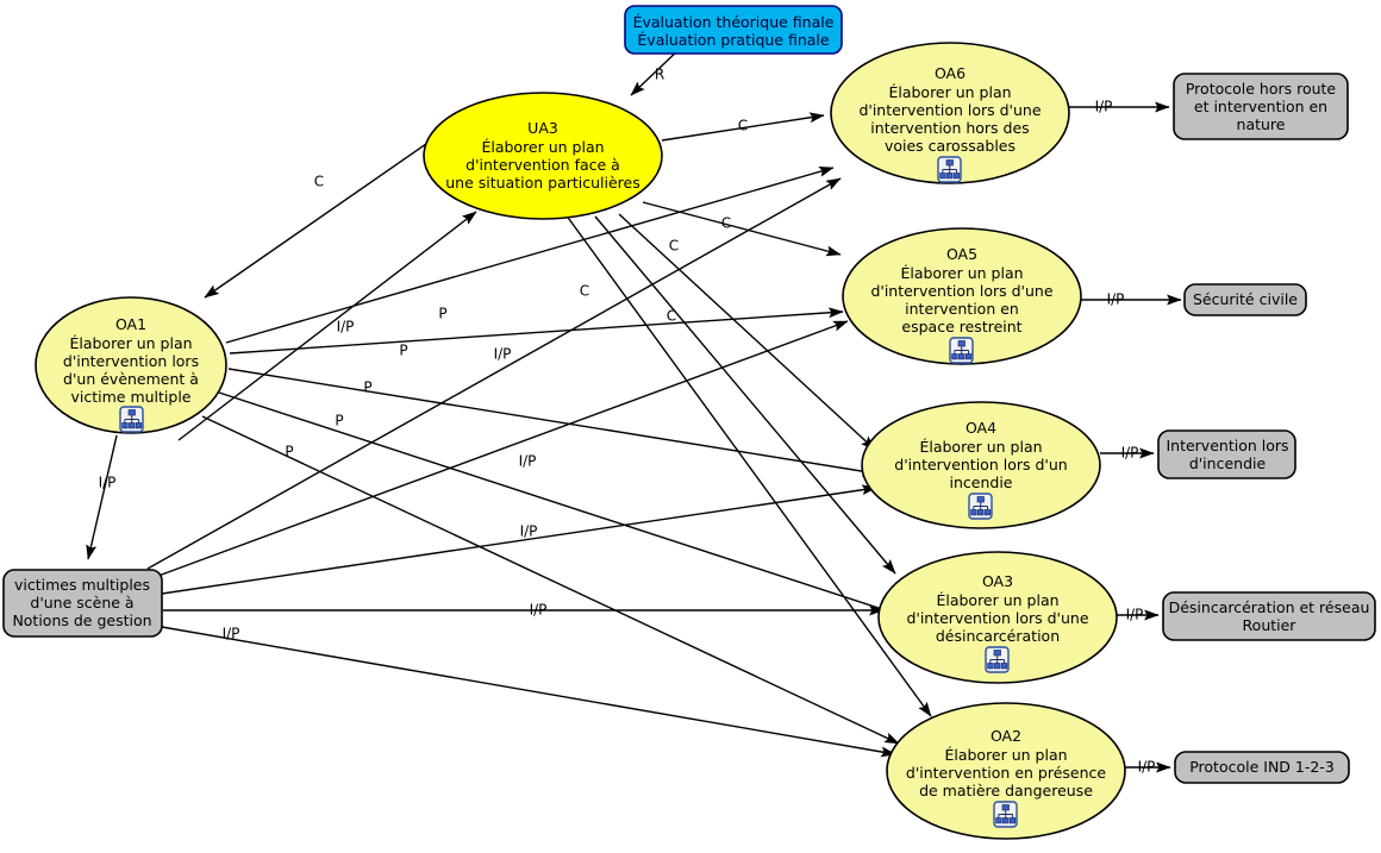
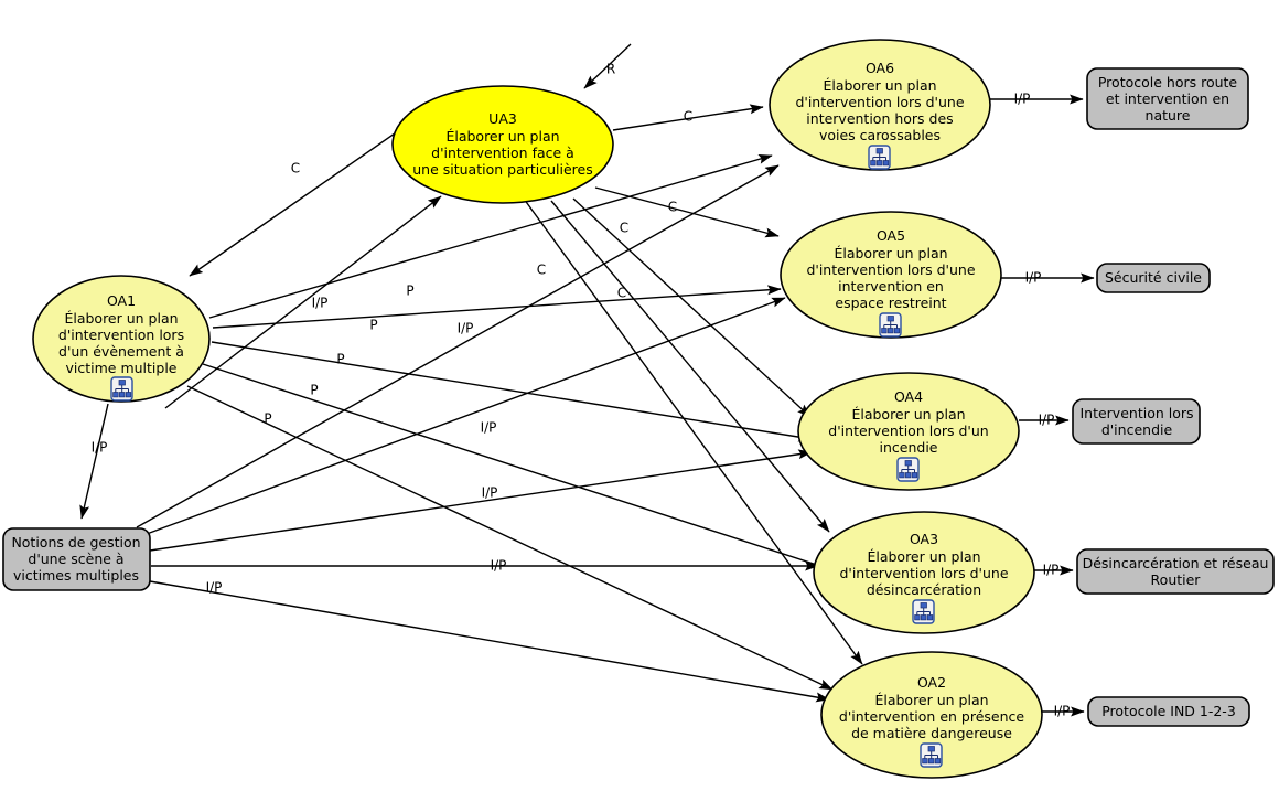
  R
  C
  C
  C
  C
  C
  C
  P
  I/P
  P
  P
  P
  P
  I/P
  I/P
  I/P
  I/P
  I/P
  I/P
  I/P
  I/P
  I/P
  I/P
  I/P
- Évaluation théorique finale
- Évaluation pratique finale
  UA3
  Élaborer un plan
  d'intervention face à
  une situation particulières
  OA6
  Élaborer un plan
  d'intervention lors d'une
  intervention hors des
  voies carossables
  OA5
  Élaborer un plan
  d'intervention lors d'une
  intervention en
  espace restreint
  OA4
  Élaborer un plan
  d'intervention lors d'un
  incendie
  OA3
  Élaborer un plan
  d'intervention lors d'une
  désincarcération
  OA2
  Élaborer un plan
  d'intervention en présence
  de matière dangereuse
  OA1
  Élaborer un plan
  d'intervention lors
  d'un évènement à
  victime multiple
- victimes multiples
+ Notions de gestion
  d'une scène à
- Notions de gestion
+ victimes multiples
  Protocole hors route
  et intervention en
  nature
  Sécurité civile
  Intervention lors
  d'incendie
  Désincarcération et réseau
  Routier
  Protocole IND 1-2-3
